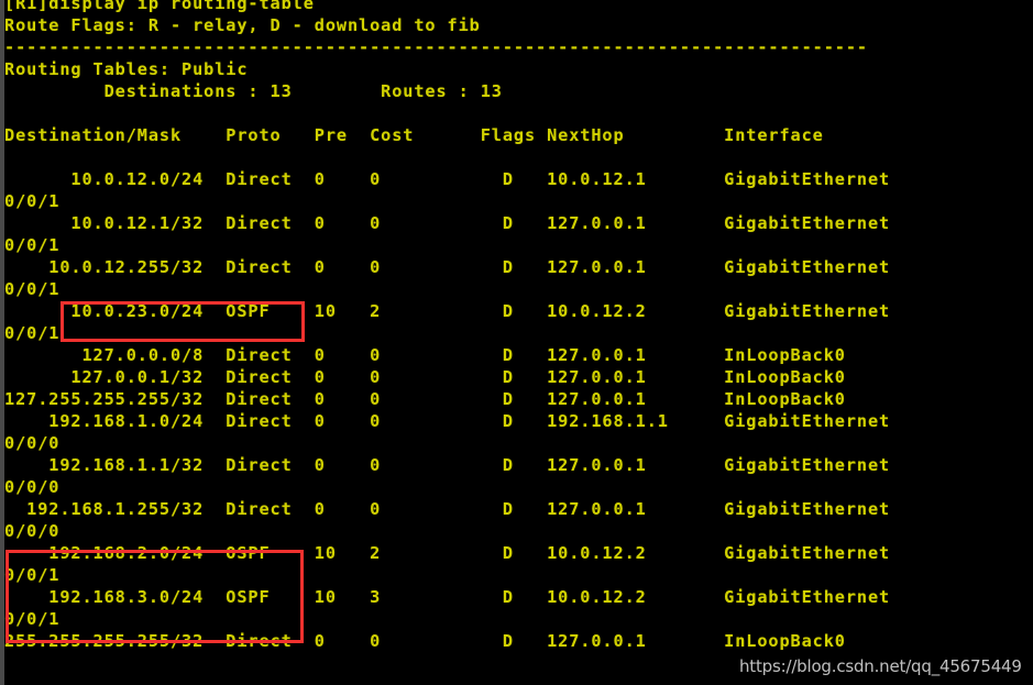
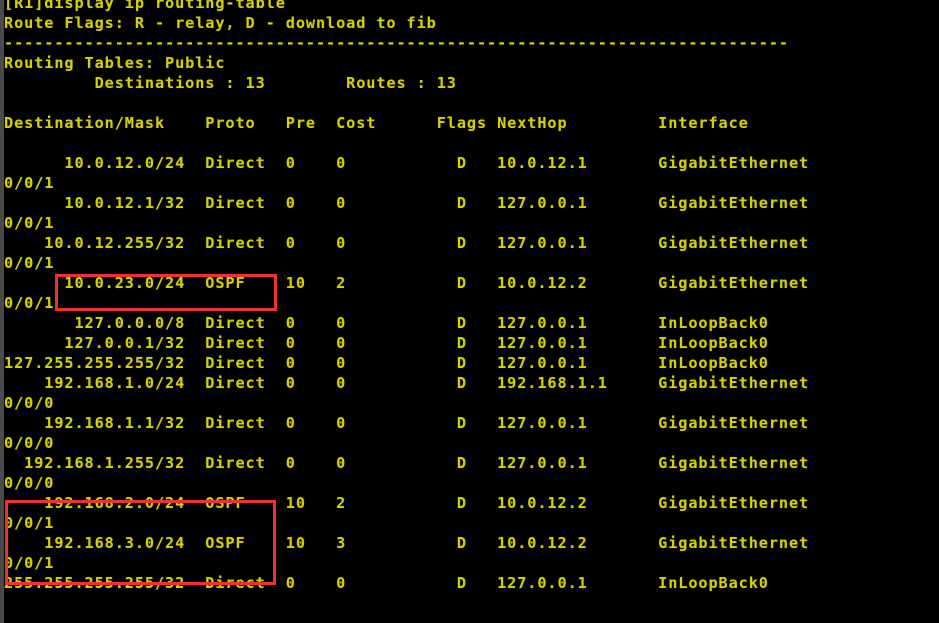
  [R1]display ip routing-table
  Route Flags: R - relay, D - download to fib
  ------------------------------------------------------------------------------
  Routing Tables: Public
  Destinations : 13 Routes : 13
  Destination/Mask Proto Pre Cost Flags NextHop Interface
  10.0.12.0/24 Direct 0 0 D 10.0.12.1 GigabitEthernet
  0/0/1
  10.0.12.1/32 Direct 0 0 D 127.0.0.1 GigabitEthernet
  0/0/1
  10.0.12.255/32 Direct 0 0 D 127.0.0.1 GigabitEthernet
  0/0/1
  10.0.23.0/24 OSPF 10 2 D 10.0.12.2 GigabitEthernet
  0/0/1
  127.0.0.0/8 Direct 0 0 D 127.0.0.1 InLoopBack0
  127.0.0.1/32 Direct 0 0 D 127.0.0.1 InLoopBack0
  127.255.255.255/32 Direct 0 0 D 127.0.0.1 InLoopBack0
  192.168.1.0/24 Direct 0 0 D 192.168.1.1 GigabitEthernet
  0/0/0
  192.168.1.1/32 Direct 0 0 D 127.0.0.1 GigabitEthernet
  0/0/0
  192.168.1.255/32 Direct 0 0 D 127.0.0.1 GigabitEthernet
  0/0/0
  192.168.2.0/24 OSPF 10 2 D 10.0.12.2 GigabitEthernet
  0/0/1
  192.168.3.0/24 OSPF 10 3 D 10.0.12.2 GigabitEthernet
  0/0/1
  255.255.255.255/32 Direct 0 0 D 127.0.0.1 InLoopBack0
- https://blog.csdn.net/qq_45675449
